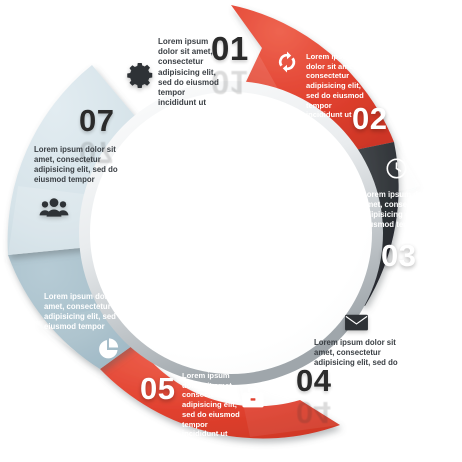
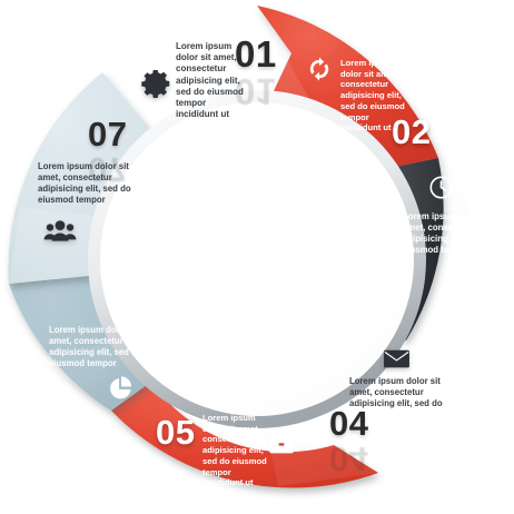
  01
  Lorem ipsum
  dolor sit amet,
  consectetur
  adipisicing elit,
  sed do eiusmod
  tempor
  incididunt ut
  02
  Lorem ipsum
  dolor sit amet,
  consectetur
  adipisicing elit,
  sed do eiusmod
  tempor
  incididunt ut
- 03
  Lorem ipsum dolor sit
  amet, consectetur
  adipisicing elit, sed do
  eiusmod tempor
  04
  Lorem ipsum dolor sit
  amet, consectetur
  adipisicing elit, sed do
  05
  Lorem ipsum
  dolor sit amet,
  consectetur
  adipisicing elit,
  sed do eiusmod
  tempor
  incididunt ut
  Lorem ipsum dolor sit
  amet, consectetur
  adipisicing elit, sed do
  eiusmod tempor
  07
  Lorem ipsum dolor sit
  amet, consectetur
  adipisicing elit, sed do
  eiusmod tempor
